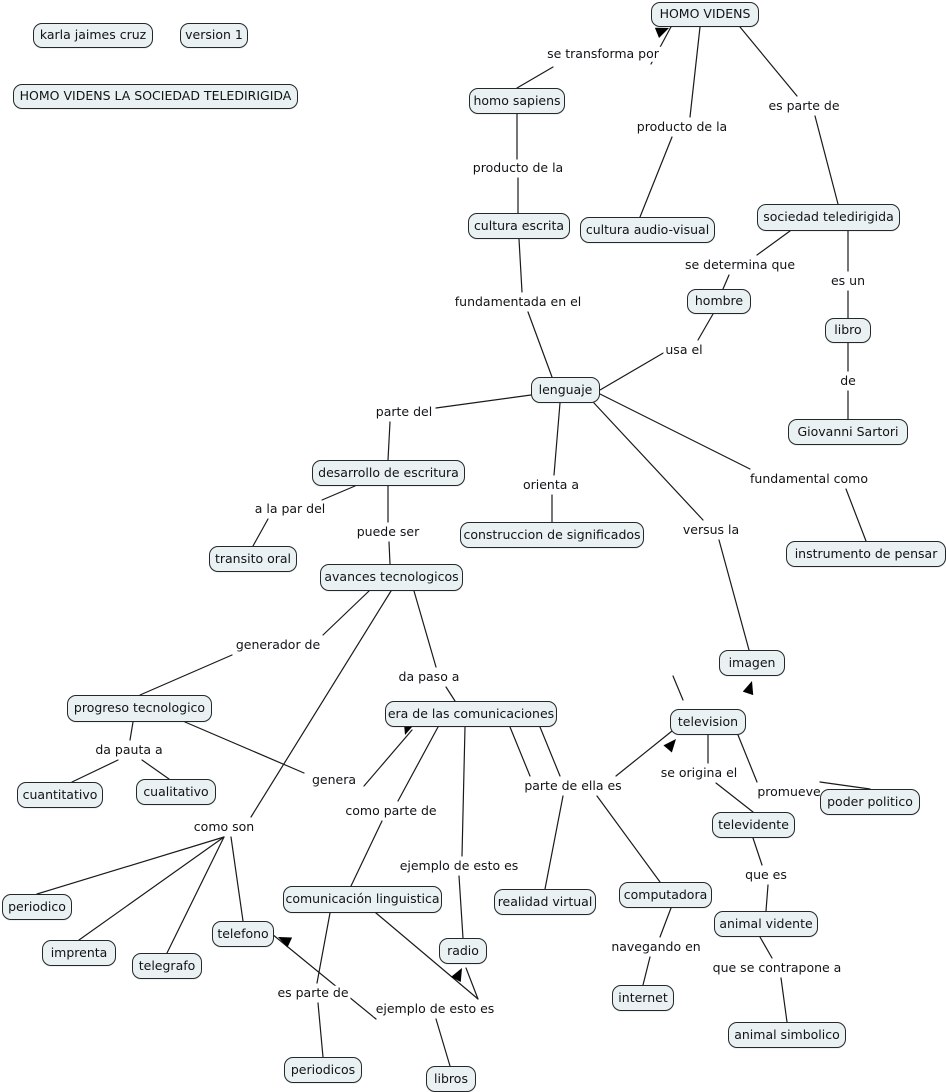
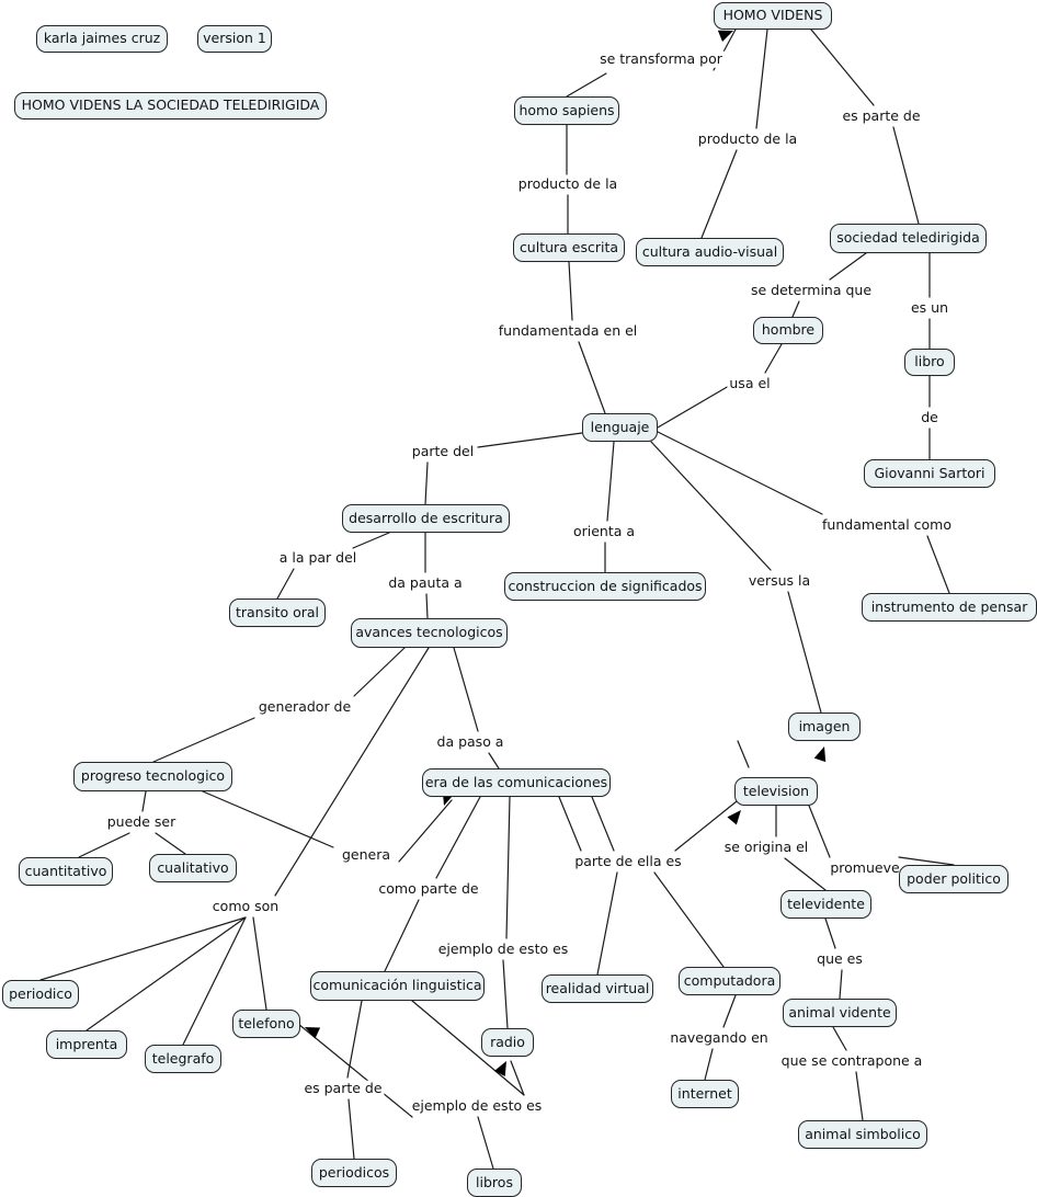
  se transforma por
  producto de la
  producto de la
  es parte de
  fundamentada en el
  se determina que
  es un
  de
  usa el
  parte del
  orienta a
  versus la
  fundamental como
  a la par del
- puede ser
+ da pauta a
  generador de
  da paso a
  como son
- da pauta a
+ puede ser
  genera
  como parte de
  ejemplo de esto es
  parte de ella es
  promueve
  se origina el
  que es
  que se contrapone a
  navegando en
  es parte de
  ejemplo de esto es
  karla jaimes cruz
  version 1
  HOMO VIDENS LA SOCIEDAD TELEDIRIGIDA
  HOMO VIDENS
  homo sapiens
  cultura escrita
  cultura audio-visual
  sociedad teledirigida
  hombre
  libro
  Giovanni Sartori
  lenguaje
  desarrollo de escritura
  construccion de significados
  instrumento de pensar
  transito oral
  avances tecnologicos
  imagen
  progreso tecnologico
  era de las comunicaciones
  television
  cuantitativo
  cualitativo
  poder politico
  televidente
  comunicación linguistica
  realidad virtual
  computadora
  periodico
  animal vidente
  telefono
  radio
  imprenta
  telegrafo
  internet
  animal simbolico
  periodicos
  libros
